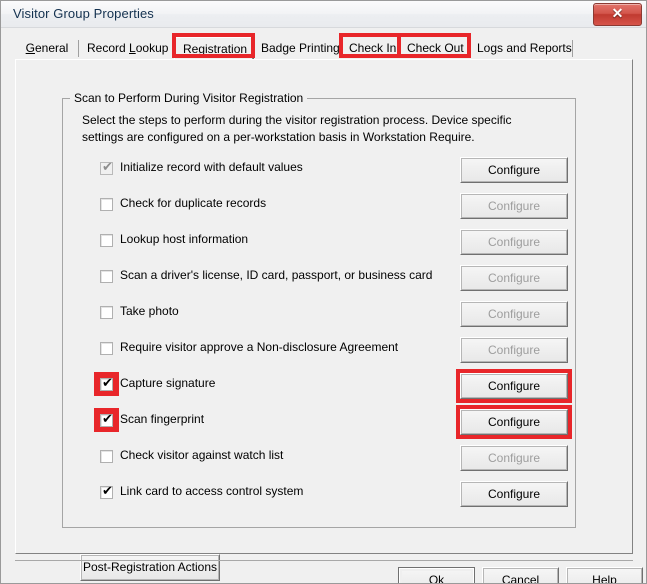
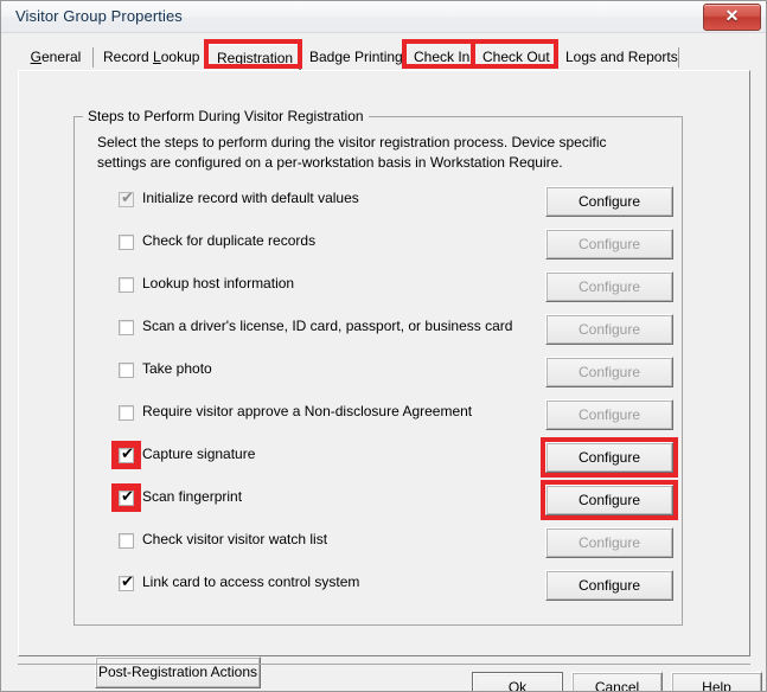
  Visitor Group Properties
  ✕
  General
  Record Lookup
  Registration
  Badge Printing
  Check In
  Check Out
  Logs and Reports
- Scan to Perform During Visitor Registration
+ Steps to Perform During Visitor Registration
  Select the steps to perform during the visitor registration process. Device specific settings are configured on a per-workstation basis in Workstation Require.
  ✔
  Initialize record with default values
  Configure
  Check for duplicate records
  Configure
  Lookup host information
  Configure
  Scan a driver's license, ID card, passport, or business card
  Configure
  Take photo
  Configure
  Require visitor approve a Non-disclosure Agreement
  Configure
  ✔
  Capture signature
  Configure
  ✔
  Scan fingerprint
  Configure
- Check visitor against watch list
+ Check visitor visitor watch list
  Configure
  ✔
  Link card to access control system
  Configure
  Post-Registration Actions
  Ok
  Cancel
  Help
